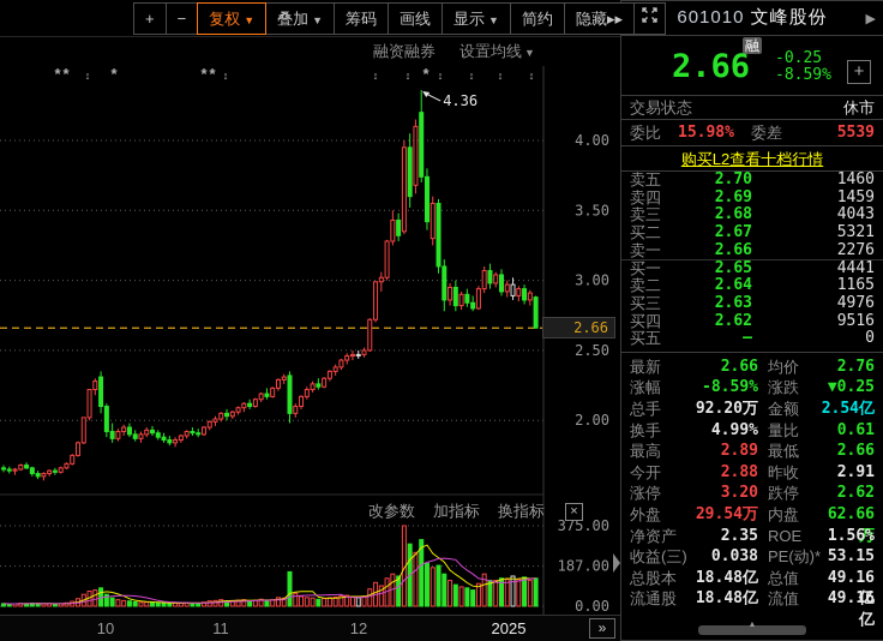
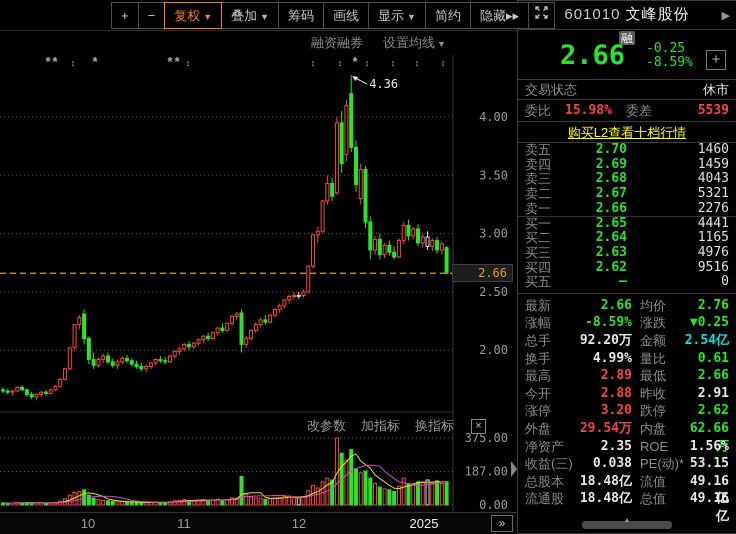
  +
  −
  复权 ▼
  叠加 ▼
  筹码
  画线
  显示 ▼
  简约
  隐藏▸▸
  融资融券
  设置均线 ▼
  4.00
  3.50
  3.00
  2.50
  2.00
  375.00
  187.00
  0.00
  *
  *
  ↕
  *
  *
  *
  ↕
  ↕
  ↕
  *
  ↕
  ↕
  ↕
  ↕
  4.36
  改参数
  加指标
  换指标
  ×
  2.66
  10
  11
  12
  2025
  »
  601010 文峰股份
  ▶
  融
  2.66
  -0.25
  -8.59%
  +
  交易状态
  休市
  委比
  15.98%
  委差
  5539
  购买L2查看十档行情
  卖五
  2.70
  1460
  卖四
  2.69
  1459
  卖三
  2.68
  4043
- 买二
+ 卖二
  2.67
  5321
  卖一
  2.66
  2276
  买一
  2.65
  4441
- 卖二
+ 买二
  2.64
  1165
  买三
  2.63
  4976
  买四
  2.62
  9516
  买五
  —
  0
  最新
  2.66
  均价
  2.76
  涨幅
  -8.59%
  涨跌
  ▼0.25
  总手
  92.20万
  金额
  2.54亿
  换手
  4.99%
  量比
  0.61
  最高
  2.89
  最低
  2.66
  今开
  2.88
  昨收
  2.91
  涨停
  3.20
  跌停
  2.62
  外盘
  29.54万
  内盘
  62.66万
  净资产
  2.35
  ROE
  1.56%
  收益(三)
  0.038
  PE(动)*
  53.15
  总股本
  18.48亿
- 总值
+ 流值
  49.16亿
  流通股
  18.48亿
- 流值
+ 总值
  49.16亿
